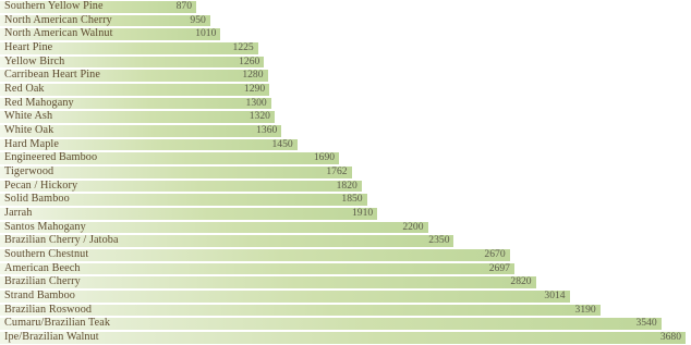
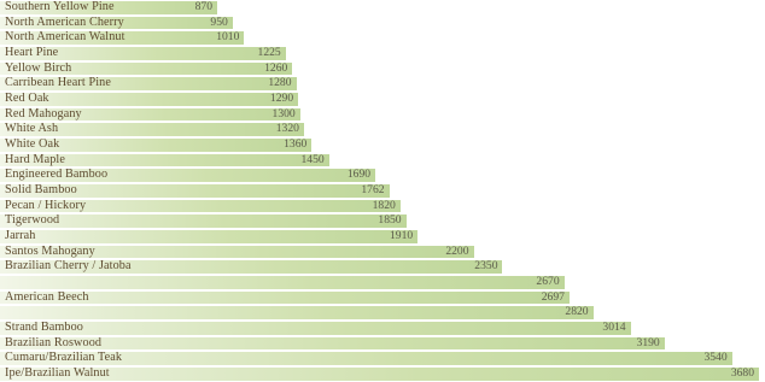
  Southern Yellow Pine
  870
  North American Cherry
  950
  North American Walnut
  1010
  Heart Pine
  1225
  Yellow Birch
  1260
  Carribean Heart Pine
  1280
  Red Oak
  1290
  Red Mahogany
  1300
  White Ash
  1320
  White Oak
  1360
  Hard Maple
  1450
  Engineered Bamboo
  1690
- Tigerwood
+ Solid Bamboo
  1762
  Pecan / Hickory
  1820
- Solid Bamboo
+ Tigerwood
  1850
  Jarrah
  1910
  Santos Mahogany
  2200
  Brazilian Cherry / Jatoba
  2350
- Southern Chestnut
  2670
  American Beech
  2697
- Brazilian Cherry
  2820
  Strand Bamboo
  3014
  Brazilian Roswood
  3190
  Cumaru/Brazilian Teak
  3540
  Ipe/Brazilian Walnut
  3680
